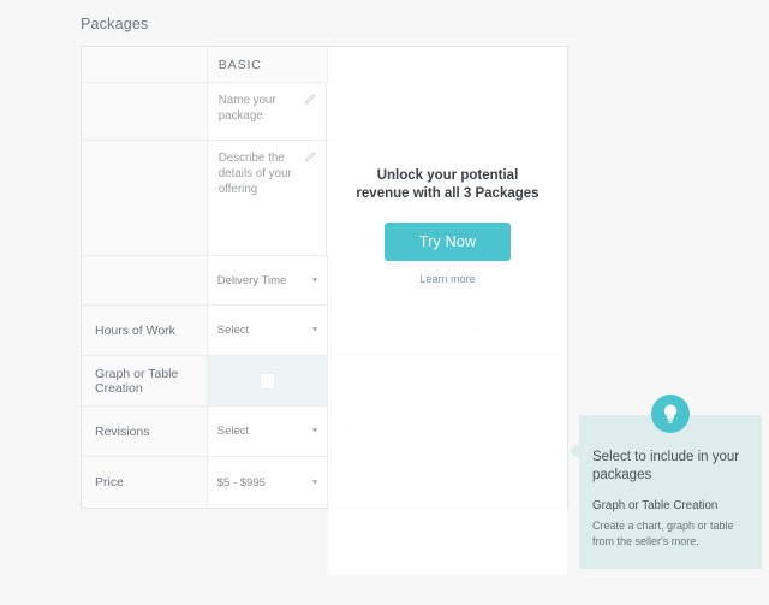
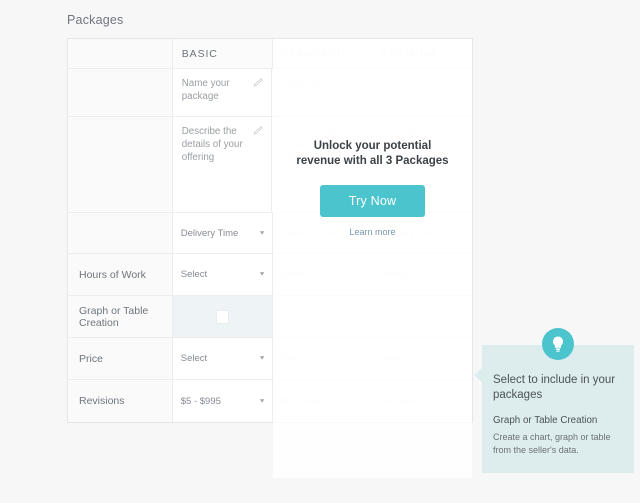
  Packages
  BASIC
  Name your package
  Describe the details of your offering
  Delivery Time
  Delivery Time
  Hours of Work
  Select
  Graph or Table Creation
- Revisions
+ Price
  Select
- Price
+ Revisions
  $5 - $995
  Unlock your potential
  revenue with all 3 Packages
  Try Now
  Learn more
  Select to include in your packages
  Graph or Table Creation
- Create a chart, graph or table from the seller's more.
+ Create a chart, graph or table from the seller's data.
